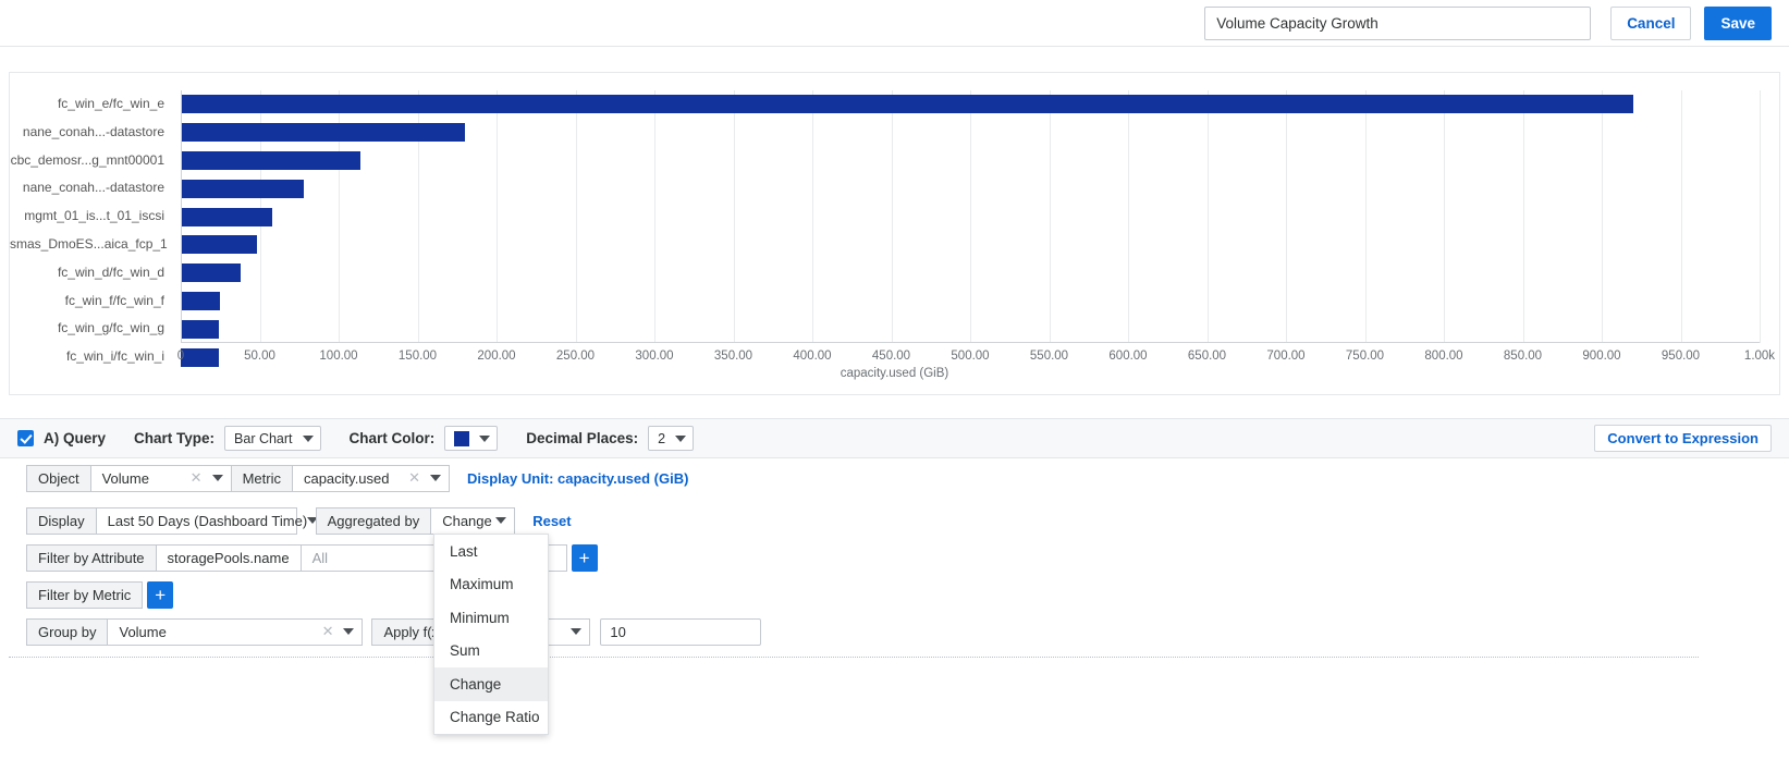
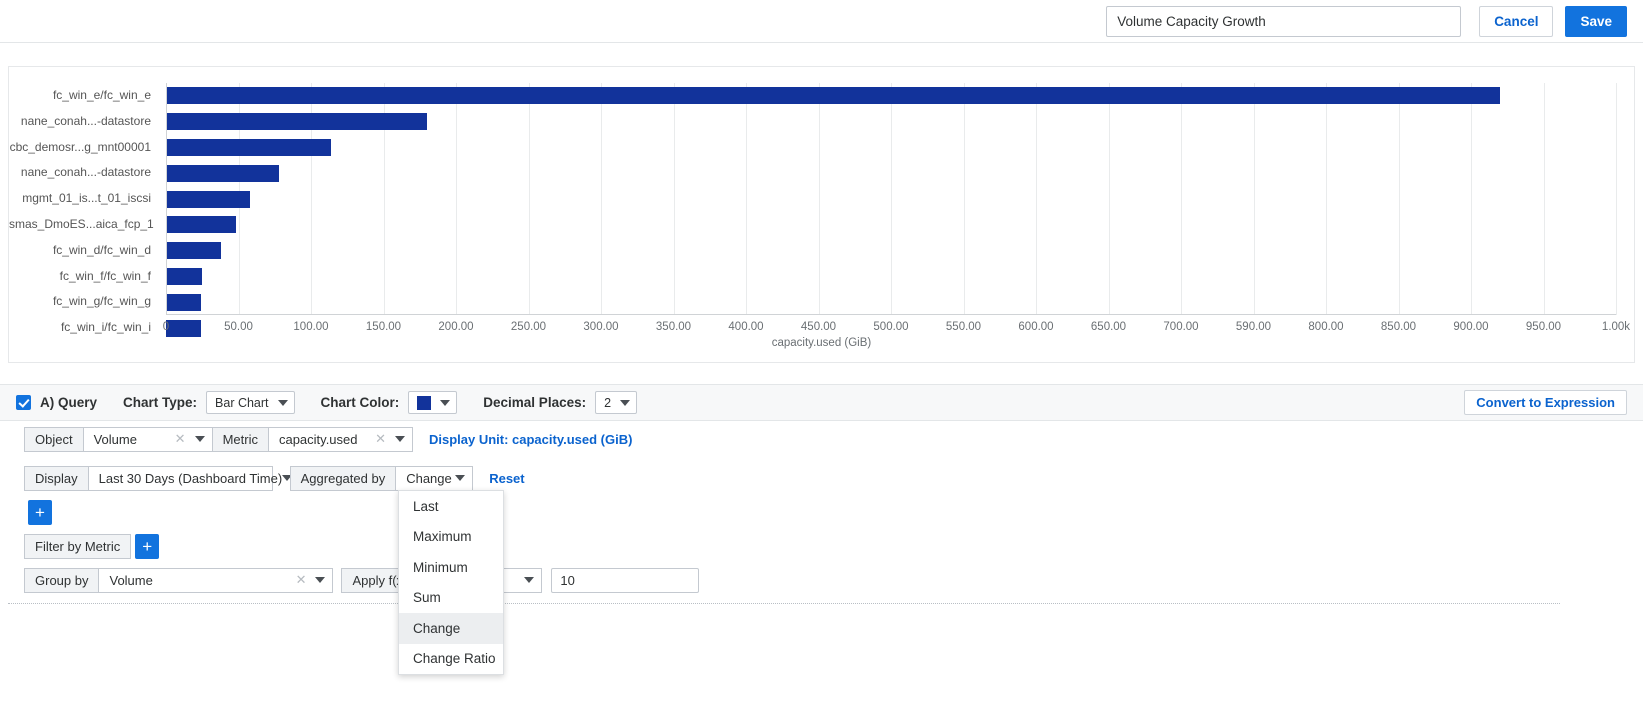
  Volume Capacity Growth
  Cancel
  Save
  fc_win_e/fc_win_e
  nane_conah...-datastore
  cbc_demosr...g_mnt00001
  nane_conah...-datastore
  mgmt_01_is...t_01_iscsi
  smas_DmoES...aica_fcp_1
  fc_win_d/fc_win_d
  fc_win_f/fc_win_f
  fc_win_g/fc_win_g
  fc_win_i/fc_win_i
  0
  50.00
  100.00
  150.00
  200.00
  250.00
  300.00
  350.00
  400.00
  450.00
  500.00
  550.00
  600.00
  650.00
  700.00
- 750.00
+ 590.00
  800.00
  850.00
  900.00
  950.00
  1.00k
  capacity.used (GiB)
  A) Query
  Chart Type:
  Bar Chart
  Chart Color:
  Decimal Places:
  2
  Convert to Expression
  Object
  Volume
  ✕
  Metric
  capacity.used
  ✕
  Display Unit: capacity.used (GiB)
  Display
- Last 50 Days (Dashboard Time)
+ Last 30 Days (Dashboard Time)
  Aggregated by
  Change
  Reset
- Filter by Attribute
- storagePools.name
- All
  +
  Filter by Metric
  +
  Group by
  Volume
  ✕
  Apply f(
  10
  Last
  Maximum
  Minimum
  Sum
  Change
  Change Ratio
